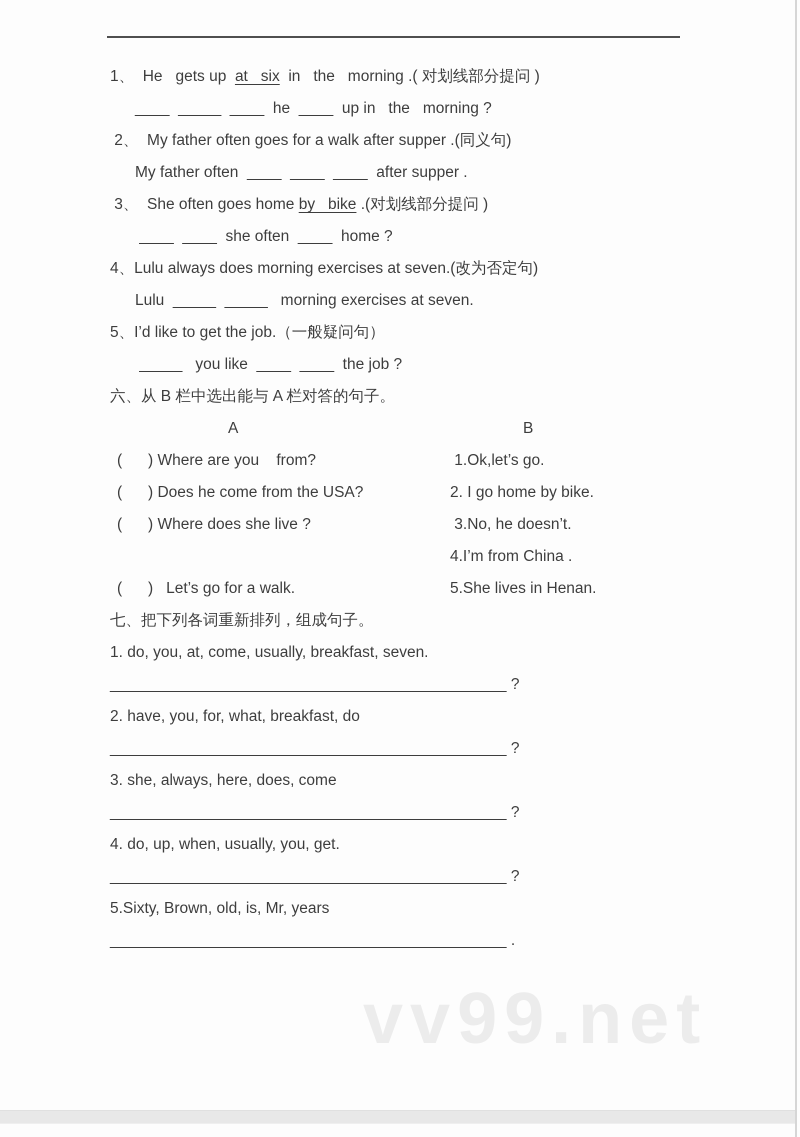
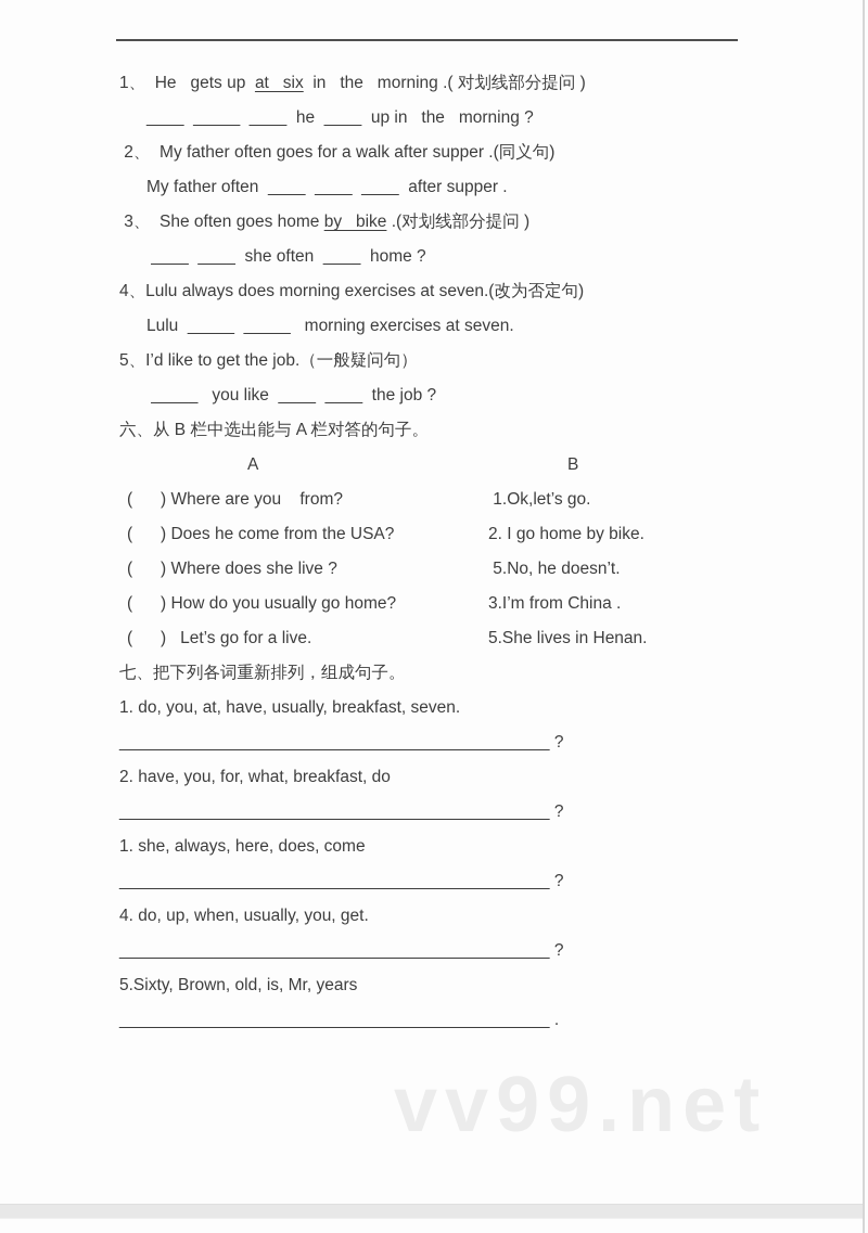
  1、 He gets up at six in the morning .( 对划线部分提问 )
  ____ _____ ____ he ____ up in the morning ?
  2、 My father often goes for a walk after supper .(同义句)
  My father often ____ ____ ____ after supper .
  3、 She often goes home by bike .(对划线部分提问 )
  ____ ____ she often ____ home ?
  4、Lulu always does morning exercises at seven.(改为否定句)
  Lulu _____ _____ morning exercises at seven.
  5、I’d like to get the job.（一般疑问句）
  _____ you like ____ ____ the job ?
  六、从 B 栏中选出能与 A 栏对答的句子。
  A
  B
  ( ) Where are you from?
  1.Ok,let’s go.
  ( ) Does he come from the USA?
  2. I go home by bike.
  ( ) Where does she live ?
- 3.No, he doesn’t.
+ 5.No, he doesn’t.
+ ( ) How do you usually go home?
- 4.I’m from China .
+ 3.I’m from China .
- ( ) Let’s go for a walk.
+ ( ) Let’s go for a live.
  5.She lives in Henan.
  七、把下列各词重新排列，组成句子。
- 1. do, you, at, come, usually, breakfast, seven.
+ 1. do, you, at, have, usually, breakfast, seven.
  ______________________________________________ ?
  2. have, you, for, what, breakfast, do
  ______________________________________________ ?
- 3. she, always, here, does, come
+ 1. she, always, here, does, come
  ______________________________________________ ?
  4. do, up, when, usually, you, get.
  ______________________________________________ ?
  5.Sixty, Brown, old, is, Mr, years
  ______________________________________________ .
